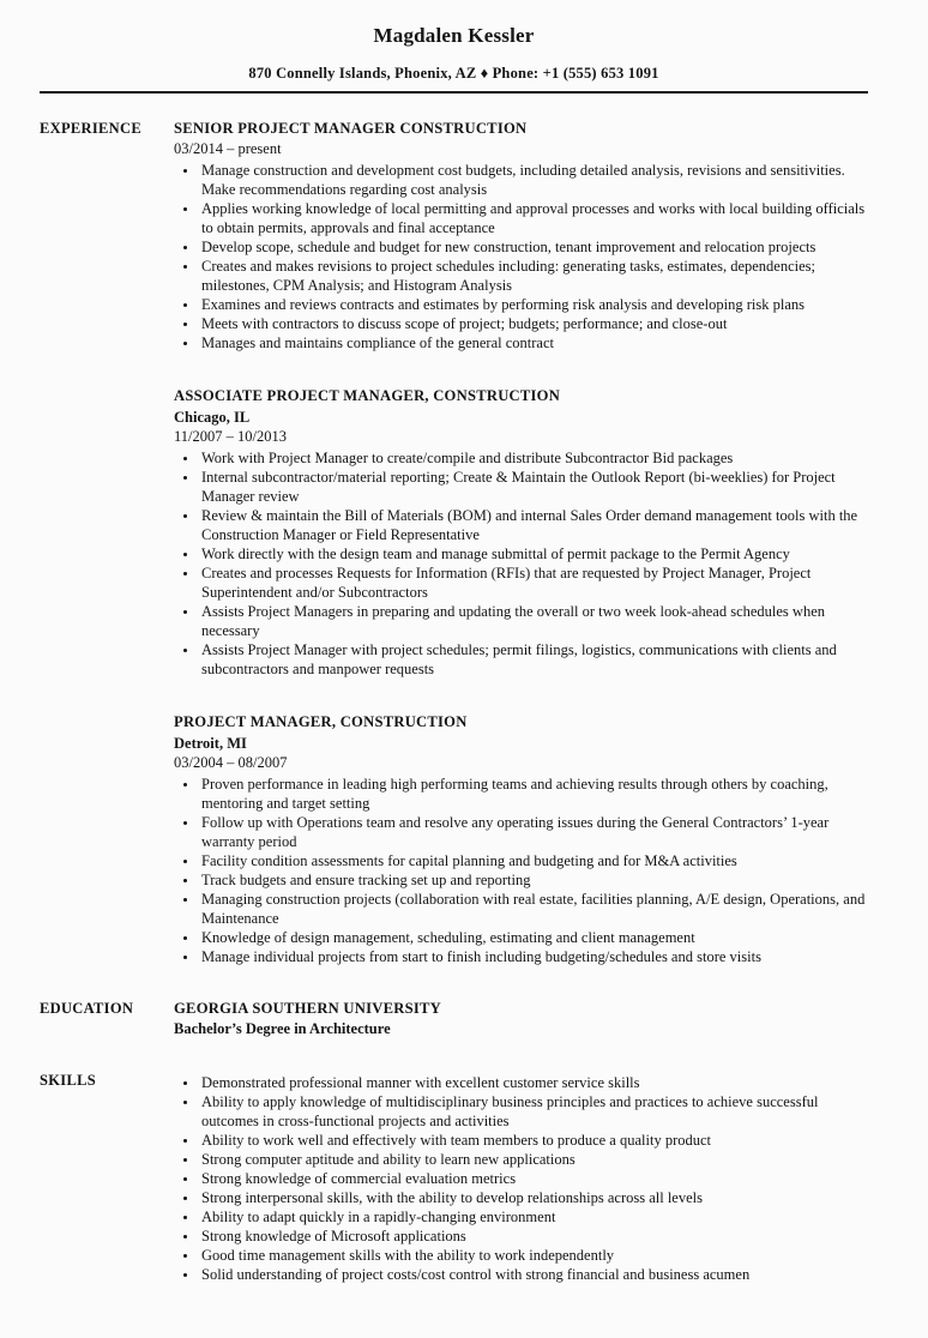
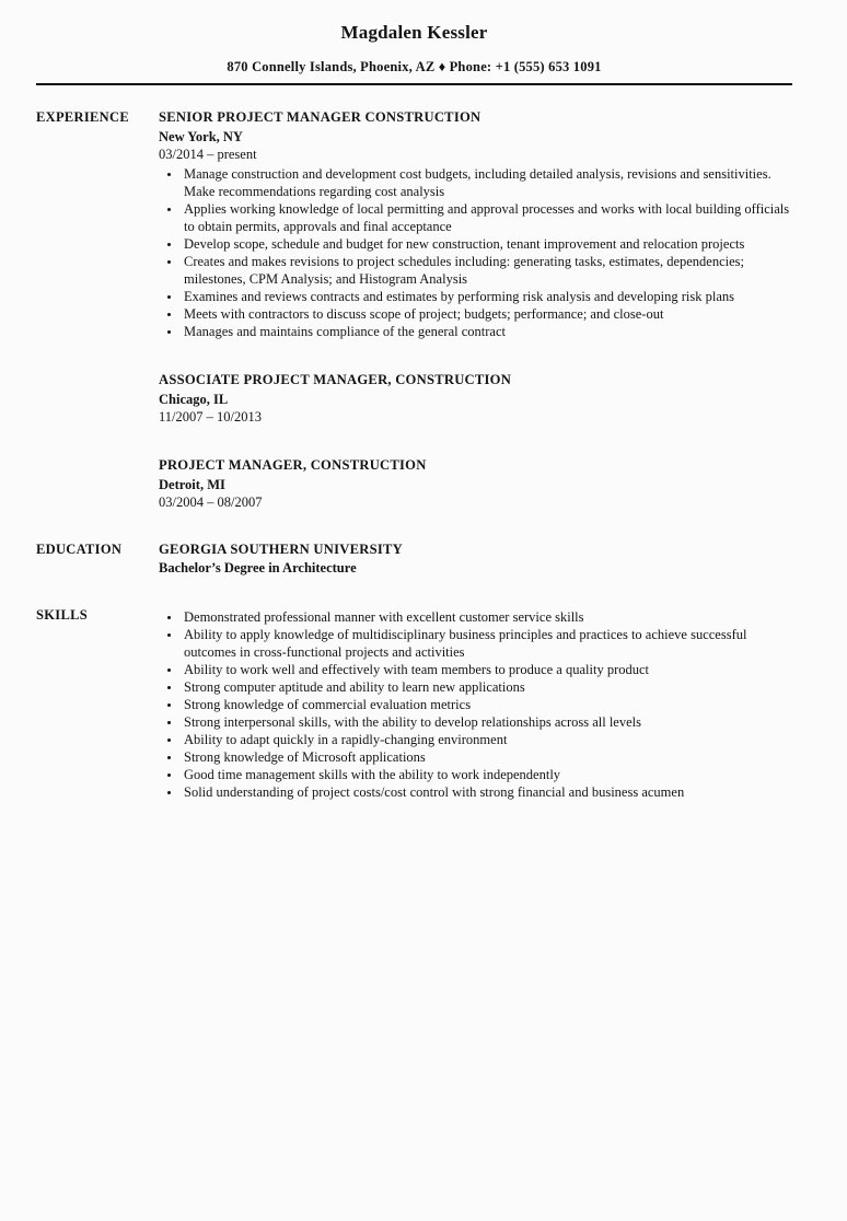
  Magdalen Kessler
  870 Connelly Islands, Phoenix, AZ ♦ Phone: +1 (555) 653 1091
  EXPERIENCE
  SENIOR PROJECT MANAGER CONSTRUCTION
+ New York, NY
  03/2014 – present
  Manage construction and development cost budgets, including detailed analysis, revisions and sensitivities. Make recommendations regarding cost analysis
  Applies working knowledge of local permitting and approval processes and works with local building officials to obtain permits, approvals and final acceptance
  Develop scope, schedule and budget for new construction, tenant improvement and relocation projects
  Creates and makes revisions to project schedules including: generating tasks, estimates, dependencies; milestones, CPM Analysis; and Histogram Analysis
  Examines and reviews contracts and estimates by performing risk analysis and developing risk plans
  Meets with contractors to discuss scope of project; budgets; performance; and close-out
  Manages and maintains compliance of the general contract
  ASSOCIATE PROJECT MANAGER, CONSTRUCTION
  Chicago, IL
  11/2007 – 10/2013
- Work with Project Manager to create/compile and distribute Subcontractor Bid packages
- Internal subcontractor/material reporting; Create & Maintain the Outlook Report (bi-weeklies) for Project Manager review
- Review & maintain the Bill of Materials (BOM) and internal Sales Order demand management tools with the Construction Manager or Field Representative
- Work directly with the design team and manage submittal of permit package to the Permit Agency
- Creates and processes Requests for Information (RFIs) that are requested by Project Manager, Project Superintendent and/or Subcontractors
- Assists Project Managers in preparing and updating the overall or two week look-ahead schedules when necessary
- Assists Project Manager with project schedules; permit filings, logistics, communications with clients and subcontractors and manpower requests
  PROJECT MANAGER, CONSTRUCTION
  Detroit, MI
  03/2004 – 08/2007
- Proven performance in leading high performing teams and achieving results through others by coaching, mentoring and target setting
- Follow up with Operations team and resolve any operating issues during the General Contractors’ 1-year warranty period
- Facility condition assessments for capital planning and budgeting and for M&A activities
- Track budgets and ensure tracking set up and reporting
- Managing construction projects (collaboration with real estate, facilities planning, A/E design, Operations, and Maintenance
- Knowledge of design management, scheduling, estimating and client management
- Manage individual projects from start to finish including budgeting/schedules and store visits
  EDUCATION
  GEORGIA SOUTHERN UNIVERSITY
  Bachelor’s Degree in Architecture
  SKILLS
  Demonstrated professional manner with excellent customer service skills
  Ability to apply knowledge of multidisciplinary business principles and practices to achieve successful outcomes in cross-functional projects and activities
  Ability to work well and effectively with team members to produce a quality product
  Strong computer aptitude and ability to learn new applications
  Strong knowledge of commercial evaluation metrics
  Strong interpersonal skills, with the ability to develop relationships across all levels
  Ability to adapt quickly in a rapidly-changing environment
  Strong knowledge of Microsoft applications
  Good time management skills with the ability to work independently
  Solid understanding of project costs/cost control with strong financial and business acumen
